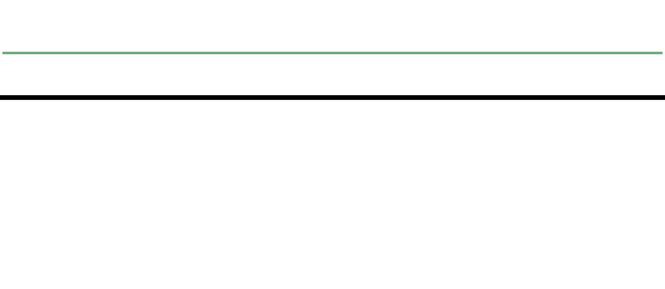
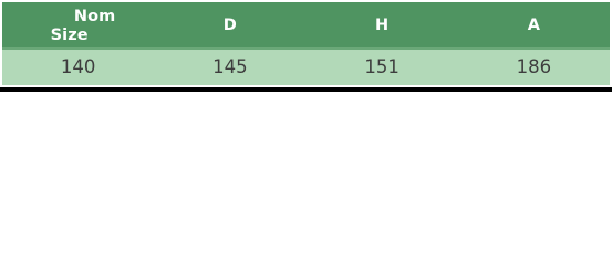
+ Nom Size	D	H	A
+ 140	145	151	186
